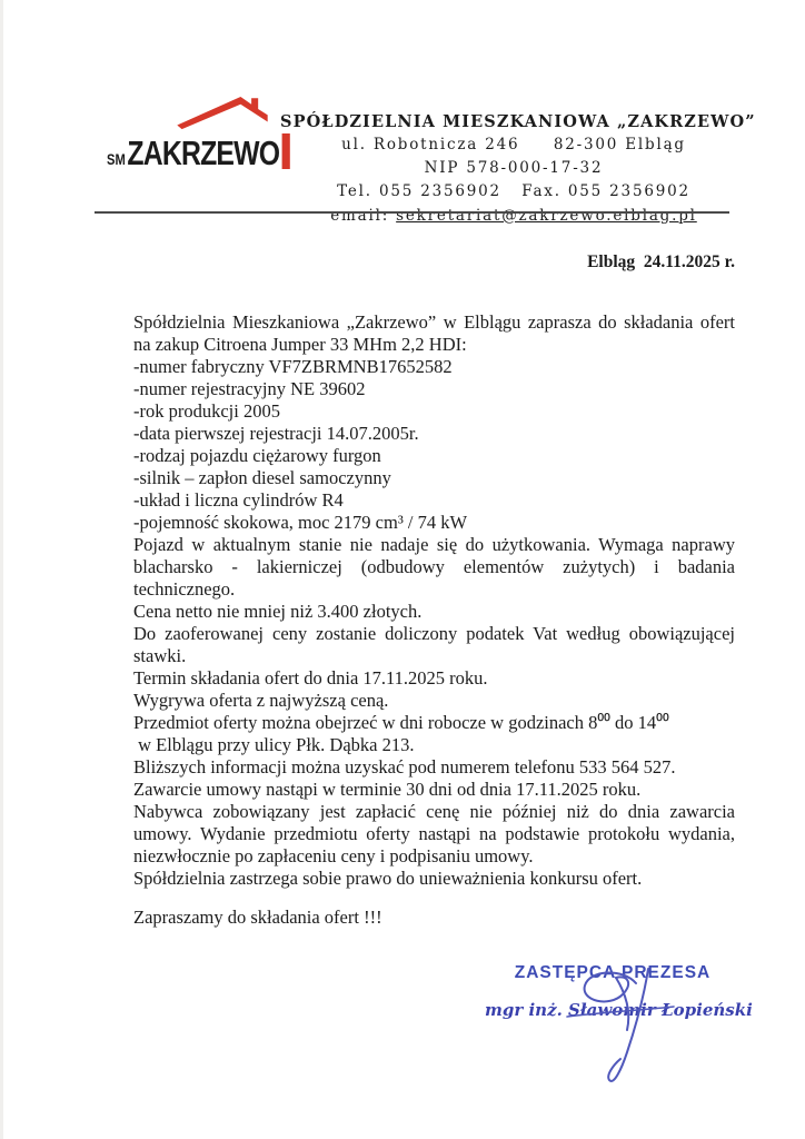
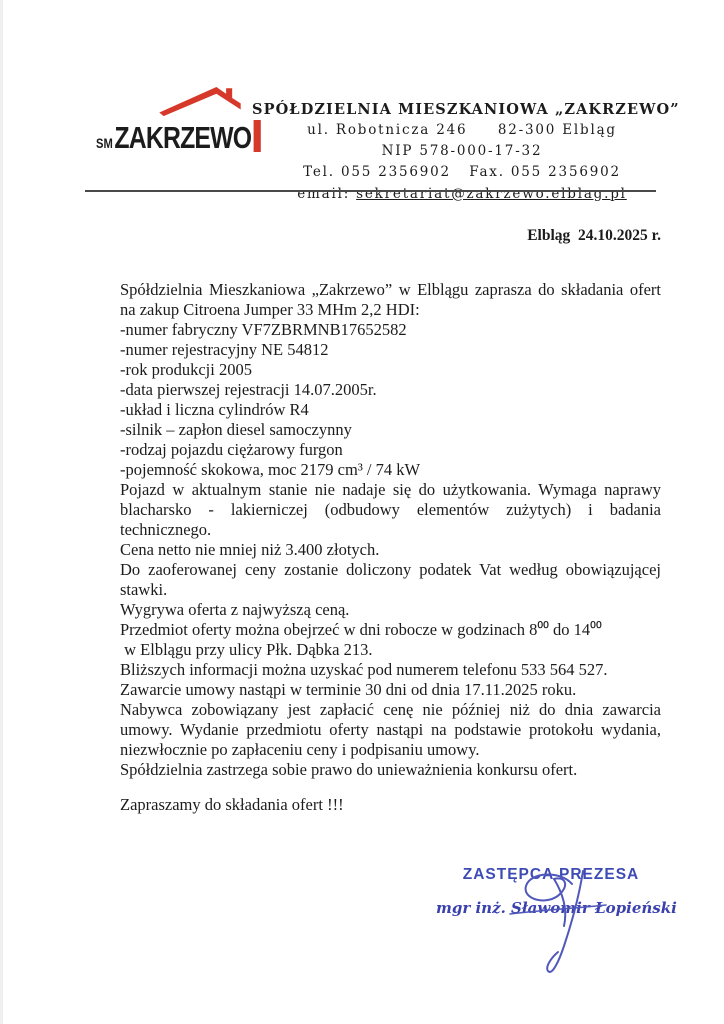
  SM
  ZAKRZEWO
  SPÓŁDZIELNIA MIESZKANIOWA „ZAKRZEWO”
  ul. Robotnicza 246 82-300 Elbląg
  NIP 578-000-17-32
  Tel. 055 2356902 Fax. 055 2356902
  email: sekretariat@zakrzewo.elblag.pl
- Elbląg 24.11.2025 r.
+ Elbląg 24.10.2025 r.
  Spółdzielnia Mieszkaniowa „Zakrzewo” w Elblągu zaprasza do składania ofert
  na zakup Citroena Jumper 33 MHm 2,2 HDI:
  -numer fabryczny VF7ZBRMNB17652582
- -numer rejestracyjny NE 39602
+ -numer rejestracyjny NE 54812
  -rok produkcji 2005
  -data pierwszej rejestracji 14.07.2005r.
- -rodzaj pojazdu ciężarowy furgon
+ -układ i liczna cylindrów R4
  -silnik – zapłon diesel samoczynny
- -układ i liczna cylindrów R4
+ -rodzaj pojazdu ciężarowy furgon
  -pojemność skokowa, moc 2179 cm³ / 74 kW
  Pojazd w aktualnym stanie nie nadaje się do użytkowania. Wymaga naprawy
  blacharsko - lakierniczej (odbudowy elementów zużytych) i badania
  technicznego.
  Cena netto nie mniej niż 3.400 złotych.
  Do zaoferowanej ceny zostanie doliczony podatek Vat według obowiązującej
  stawki.
- Termin składania ofert do dnia 17.11.2025 roku.
  Wygrywa oferta z najwyższą ceną.
  Przedmiot oferty można obejrzeć w dni robocze w godzinach 8⁰⁰ do 14⁰⁰
  w Elblągu przy ulicy Płk. Dąbka 213.
  Bliższych informacji można uzyskać pod numerem telefonu 533 564 527.
  Zawarcie umowy nastąpi w terminie 30 dni od dnia 17.11.2025 roku.
  Nabywca zobowiązany jest zapłacić cenę nie później niż do dnia zawarcia
  umowy. Wydanie przedmiotu oferty nastąpi na podstawie protokołu wydania,
  niezwłocznie po zapłaceniu ceny i podpisaniu umowy.
  Spółdzielnia zastrzega sobie prawo do unieważnienia konkursu ofert.
  Zapraszamy do składania ofert !!!
  ZASTĘPC PREZESA
  mgr inż. Sławor Łopieński
